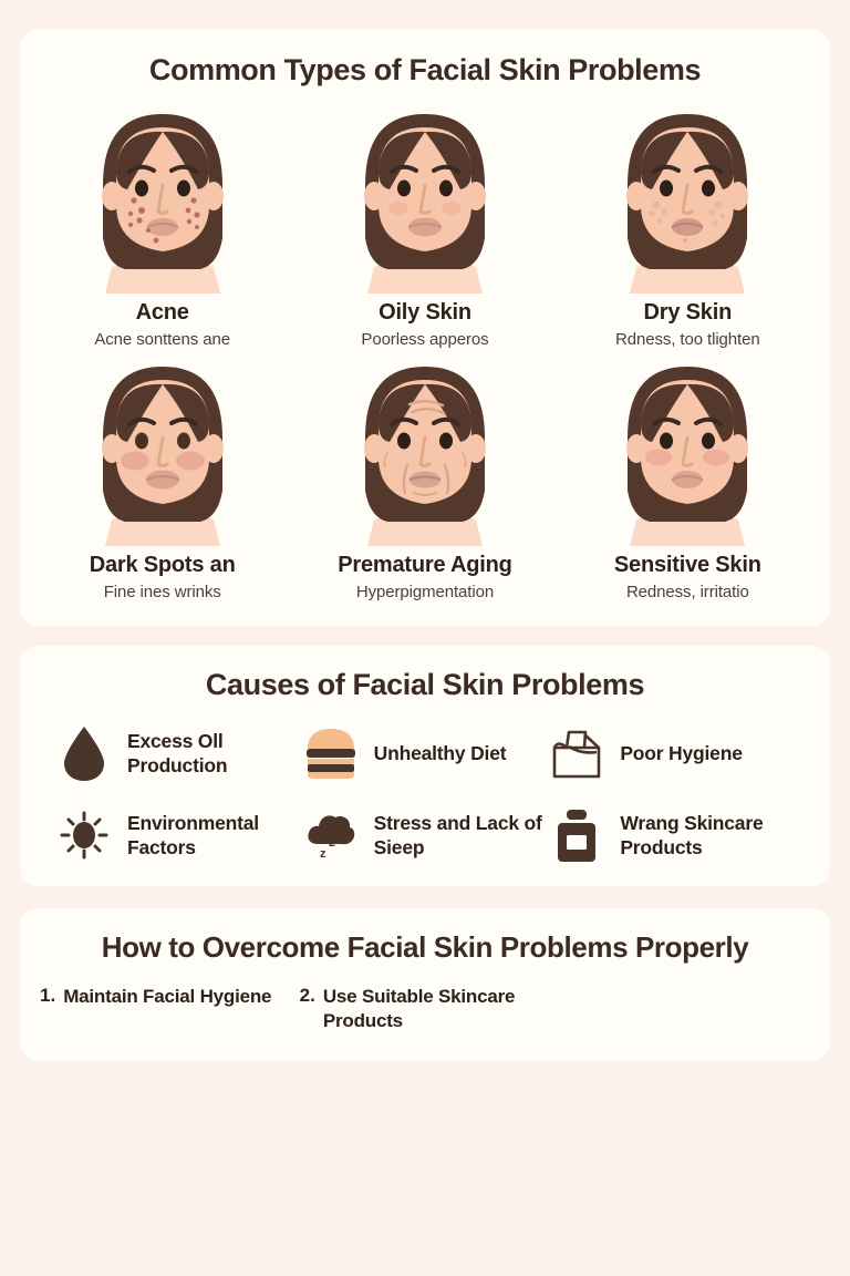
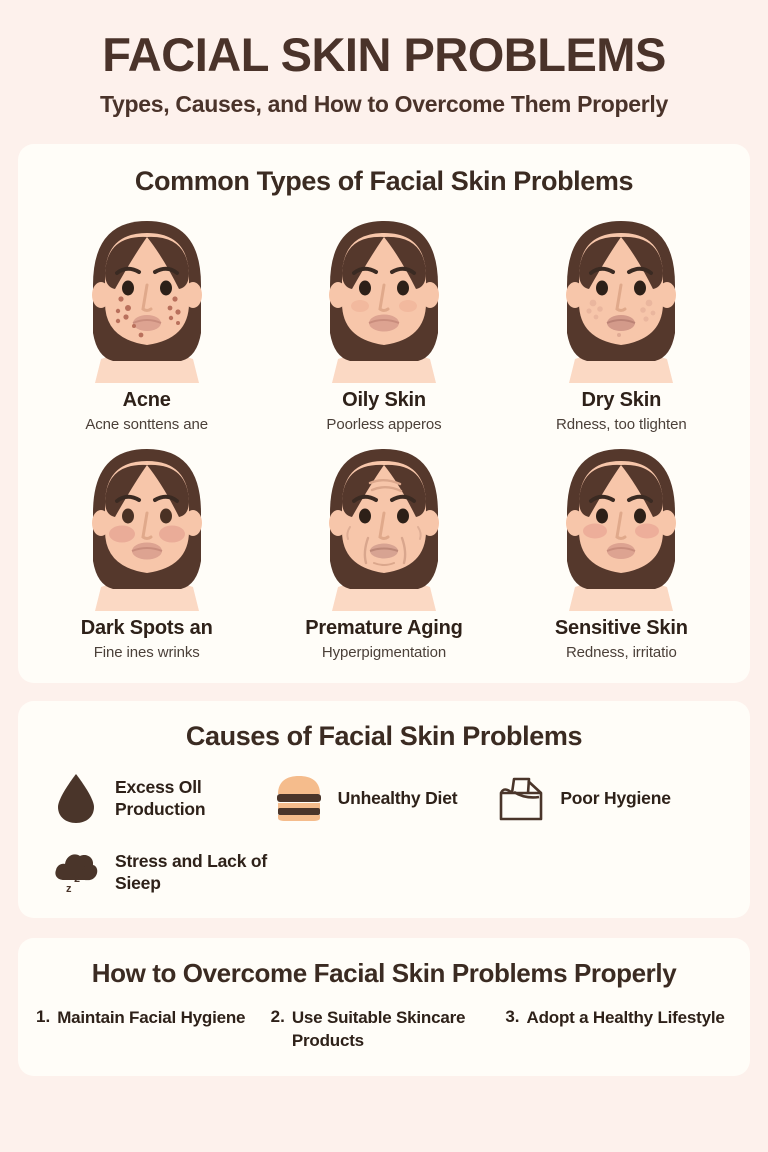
+ FACIAL SKIN PROBLEMS
+ Types, Causes, and How to Overcome Them Properly
  Common Types of Facial Skin Problems
  Acne
  Acne sonttens ane
  Oily Skin
  Poorless apperos
  Dry Skin
  Rdness, too tlighten
  Dark Spots an
  Fine ines wrinks
  Premature Aging
  Hyperpigmentation
  Sensitive Skin
  Redness, irritatio
  Causes of Facial Skin Problems
  Excess Oll Production
  Unhealthy Diet
  Poor Hygiene
- Environmental Factors
  z
  z
  Stress and Lack of Sieep
- Wrang Skincare Products
  How to Overcome Facial Skin Problems Properly
  1.
  Maintain Facial Hygiene
  2.
  Use Suitable Skincare Products
+ 3.
+ Adopt a Healthy Lifestyle
